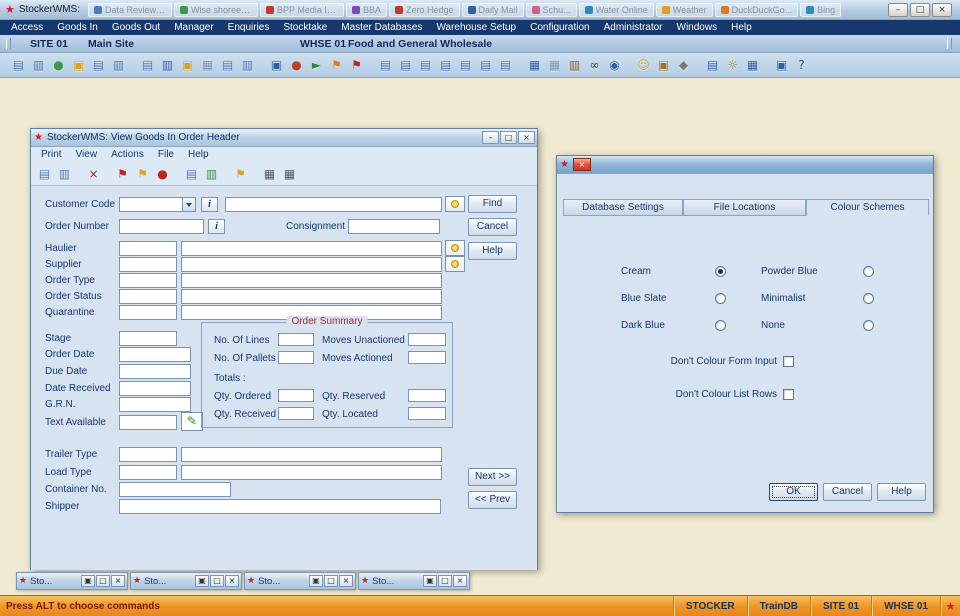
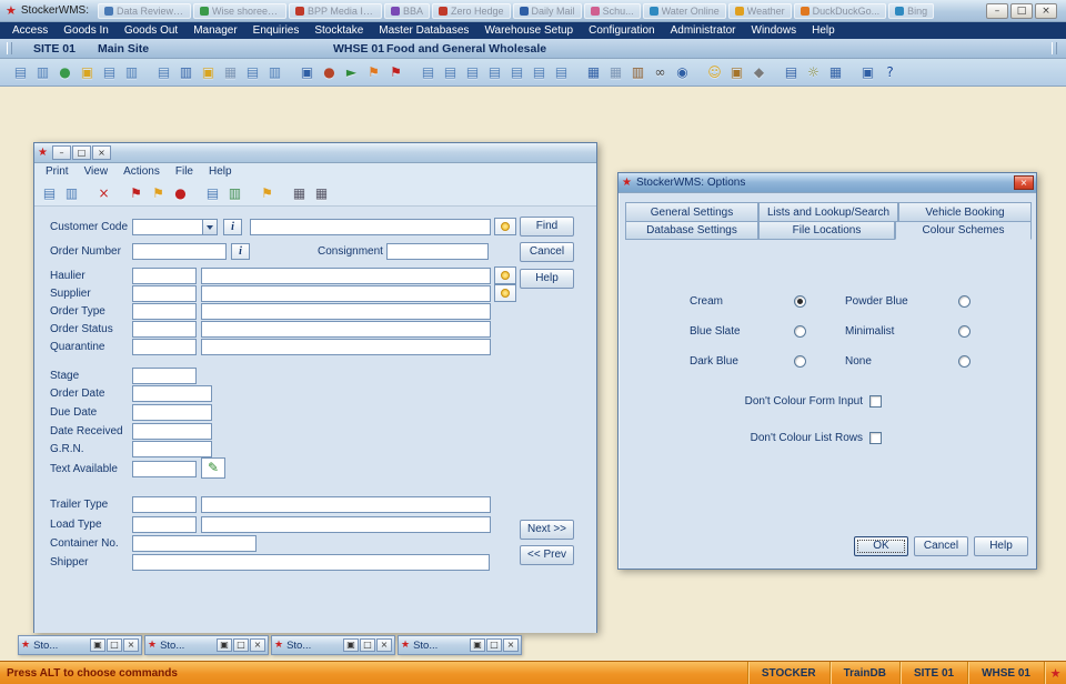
  ★
  StockerWMS:
  BBA
  Zero Hedge
  Daily Mail
  Schu...
  Water Online
  Weather
  DuckDuckGo...
  Bing
  –
  □
  ×
  Access
  Goods In
  Goods Out
  Manager
  Enquiries
  Stocktake
  Master Databases
  Warehouse Setup
  Configuration
  Administrator
  Windows
  Help
  SITE 01
  Main Site
  WHSE 01
  Food and General Wholesale
  ▤
  ▥
  ●
  ▣
  ▤
  ▥
  ▤
  ▥
  ▣
  ▦
  ▤
  ▥
  ▣
  ●
  ►
  ⚑
  ⚑
  ▤
  ▤
  ▤
  ▤
  ▤
  ▤
  ▤
  ▦
  ▦
  ▥
  ∞
  ◉
  ☺
  ▣
  ◆
  ▤
  ☼
  ▦
  ▣
  ?
  ★
- StockerWMS: View Goods In Order Header
  –
  □
  ×
  Print
  View
  Actions
  File
  Help
  ▤
  ▥
  ×
  ⚑
  ⚑
  ●
  ▤
  ▥
  ⚑
  ▦
  ▦
  Customer Code
  i
  Find
  Order Number
  i
  Consignment
  Cancel
  Haulier
  Help
  Supplier
  Order Type
  Order Status
  Quarantine
  Stage
  Order Date
  Due Date
  Date Received
  G.R.N.
  Text Available
  ✎
- Order Summary
- No. Of Lines
- Moves Unactioned
- No. Of Pallets
- Moves Actioned
- Totals :
- Qty. Ordered
- Qty. Reserved
- Qty. Received
- Qty. Located
  Trailer Type
  Load Type
  Container No.
  Shipper
  Next >>
  << Prev
  ★
+ StockerWMS: Options
  ×
+ General Settings
+ Lists and Lookup/Search
+ Vehicle Booking
  Database Settings
  File Locations
  Colour Schemes
  OK
  Cancel
  Help
  Cream
  Powder Blue
  Blue Slate
  Minimalist
  Dark Blue
  None
  Don't Colour Form Input
  Don't Colour List Rows
  ★
  Sto...
  ▣
  □
  ×
  ★
  Sto...
  ▣
  □
  ×
  ★
  Sto...
  ▣
  □
  ×
  ★
  Sto...
  ▣
  □
  ×
  Press ALT to choose commands
  STOCKER
  TrainDB
  SITE 01
  WHSE 01
  ★
